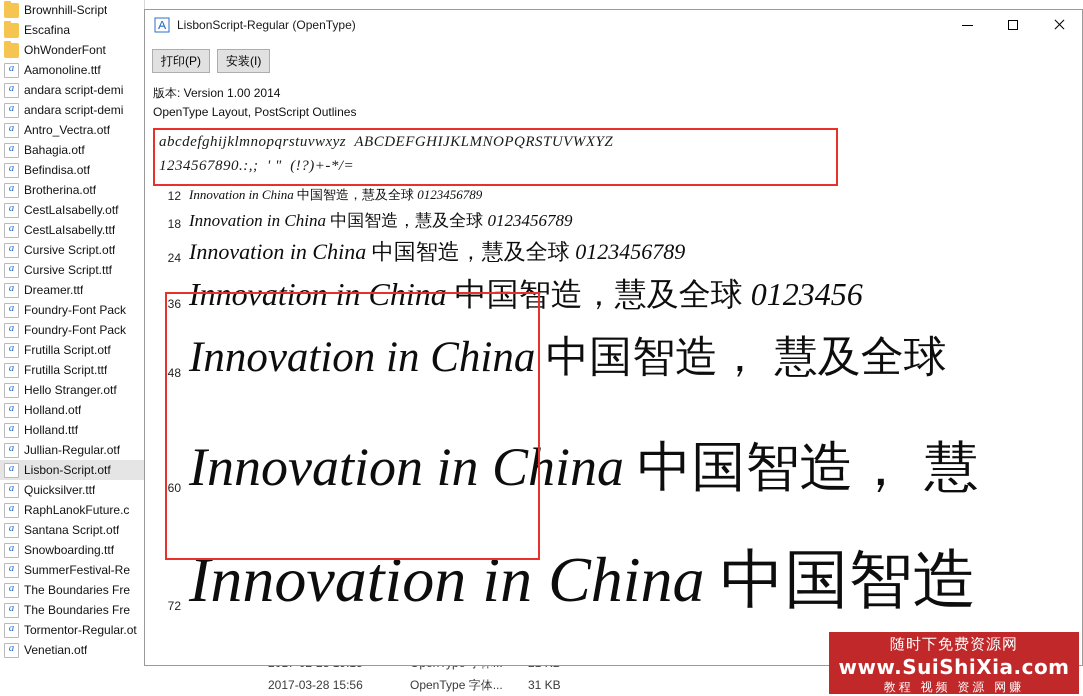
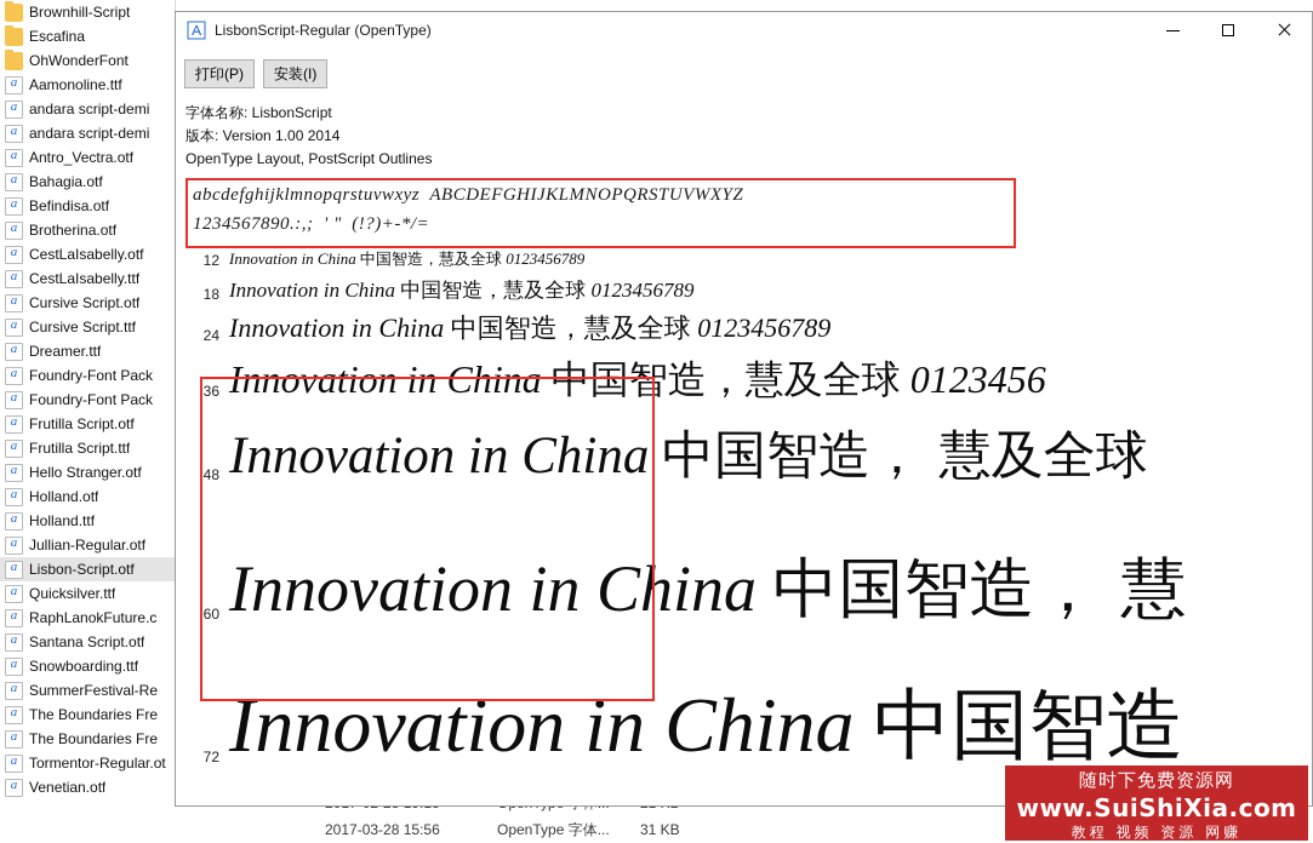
  Brownhill-Script
  Escafina
  OhWonderFont
  Aamonoline.ttf
  andara script-demi
  andara script-demi
  Antro_Vectra.otf
  Bahagia.otf
  Befindisa.otf
  Brotherina.otf
  CestLaIsabelly.otf
  CestLaIsabelly.ttf
  Cursive Script.otf
  Cursive Script.ttf
  Dreamer.ttf
  Foundry-Font Pack
  Foundry-Font Pack
  Frutilla Script.otf
  Frutilla Script.ttf
  Hello Stranger.otf
  Holland.otf
  Holland.ttf
  Jullian-Regular.otf
  Lisbon-Script.otf
  Quicksilver.ttf
  RaphLanokFuture.c
  Santana Script.otf
  Snowboarding.ttf
  SummerFestival-Re
  The Boundaries Fre
  The Boundaries Fre
  Tormentor-Regular.ot
  Venetian.otf
  2017-03-28 15:56
  OpenType 字体...
  31 KB
  LisbonScript-Regular (OpenType)
  打印(P)
  安装(I)
+ 字体名称: LisbonScript
  版本: Version 1.00 2014
  OpenType Layout, PostScript Outlines
  abcdefghijklmnopqrstuvwxyz ABCDEFGHIJKLMNOPQRSTUVWXYZ
  1234567890.:,; ' " (!?)+-*/=
  12
  Innovation in China 中国智造，慧及全球 0123456789
  18
  Innovation in China 中国智造，慧及全球 0123456789
  24
  Innovation in China 中国智造，慧及全球 0123456789
  36
  Innovation in China 中国智造，慧及全球 0123456
  48
  Innovation in China 中国智造， 慧及全球
  60
  Innovation in China 中国智造， 慧
  72
  Innovation in China 中国智造
  随时下免费资源网
  www.SuiShiXia.com
  教程 视频 资源 网赚
